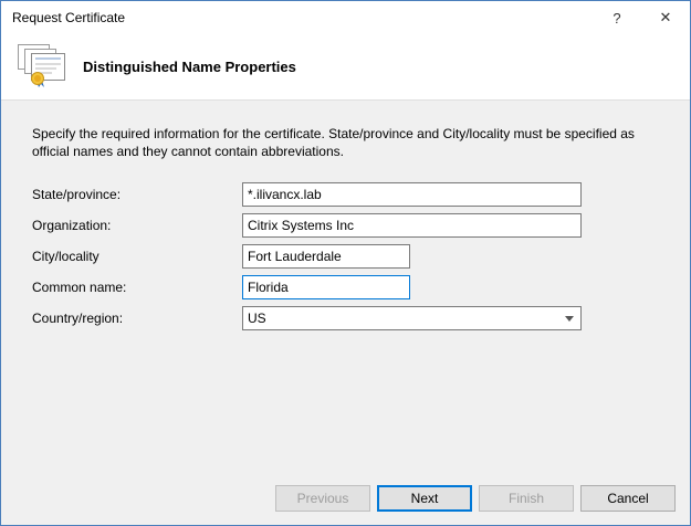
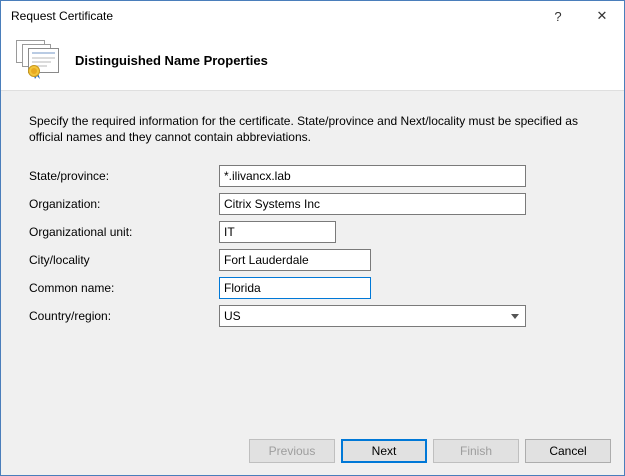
  Request Certificate
  ?
  ✕
  Distinguished Name Properties
- Specify the required information for the certificate. State/province and City/locality must be specified as official names and they cannot contain abbreviations.
+ Specify the required information for the certificate. State/province and Next/locality must be specified as official names and they cannot contain abbreviations.
  State/province:
  *.ilivancx.lab
  Organization:
  Citrix Systems Inc
+ Organizational unit:
+ IT
  City/locality
  Fort Lauderdale
  Common name:
  Florida
  Country/region:
  US
  Previous
  Next
  Finish
  Cancel
